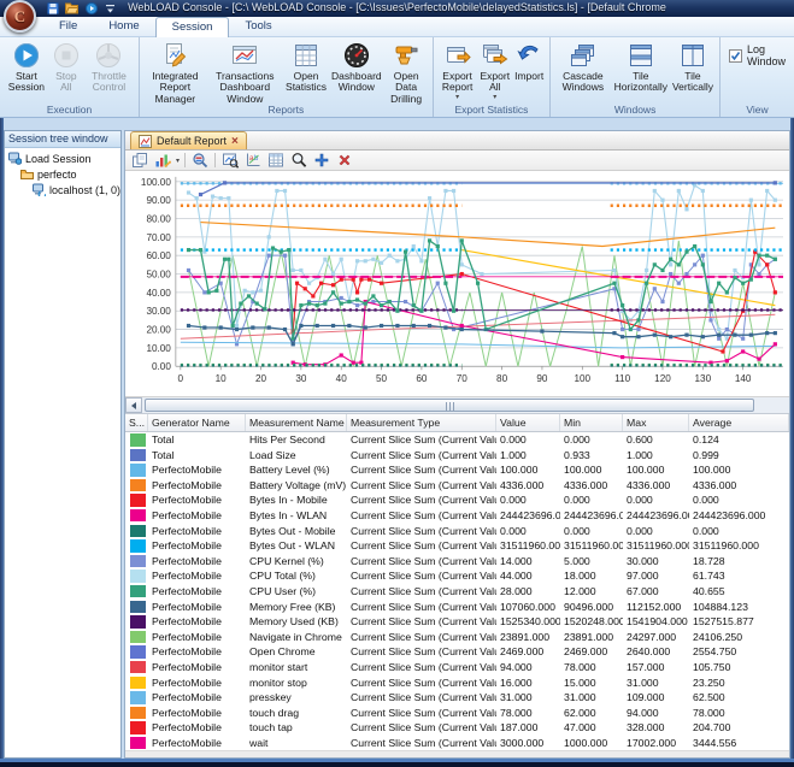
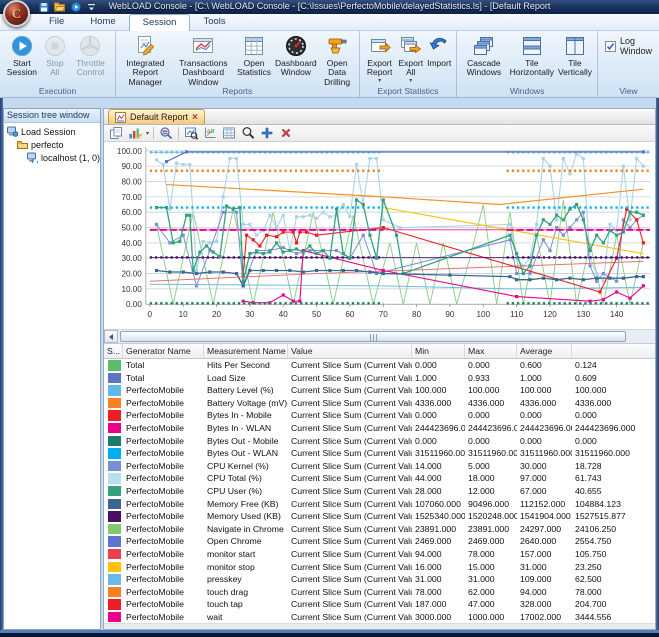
- WebLOAD Console - [C:\ WebLOAD Console - [C:\Issues\PerfectoMobile\delayedStatistics.ls] - [Default Chrome
+ WebLOAD Console - [C:\ WebLOAD Console - [C:\Issues\PerfectoMobile\delayedStatistics.ls] - [Default Report
  C
  File
  Home
  Session
  Tools
  Start Session
  Stop All
  Throttle Control
  Execution
  Integrated Report Manager
  Transactions Dashboard Window
  Open Statistics
  Dashboard Window
  Open Data Drilling
  Reports
  Export Report
  Export All
  Import
  Export Statistics
  Cascade Windows
  Tile Horizontally
  Tile Vertically
  Windows
  Log Window
  View
  Session tree window
  Load Session
  perfecto
  localhost (1, 0)
  Default Report
  ×
  0.00
  10.00
  20.00
  30.00
  40.00
  50.00
  60.00
  70.00
  80.00
  90.00
  100.00
  0
  10
  20
  30
  40
  50
  60
  70
  80
  90
  100
  110
  120
  130
  140
  S...
  Generator Name
  Measurement Name
- Measurement Type
  Value
  Min
  Max
  Average
  Total
  Hits Per Second
  Current Slice Sum (Current Val
  0.000
  0.000
  0.600
  0.124
  Total
  Load Size
  Current Slice Sum (Current Val
  1.000
  0.933
  1.000
- 0.999
+ 0.609
  PerfectoMobile
  Battery Level (%)
  Current Slice Sum (Current Val
  100.000
  100.000
  100.000
  100.000
  PerfectoMobile
  Battery Voltage (mV)
  Current Slice Sum (Current Val
  4336.000
  4336.000
  4336.000
  4336.000
  PerfectoMobile
  Bytes In - Mobile
  Current Slice Sum (Current Val
  0.000
  0.000
  0.000
  0.000
  PerfectoMobile
  Bytes In - WLAN
  Current Slice Sum (Current Val
  244423696.0
  244423696.0
  244423696.0
  244423696.000
  PerfectoMobile
  Bytes Out - Mobile
  Current Slice Sum (Current Val
  0.000
  0.000
  0.000
  0.000
  PerfectoMobile
  Bytes Out - WLAN
  Current Slice Sum (Current Val
  31511960.00
  31511960.00
  31511960.00
  31511960.000
  PerfectoMobile
  CPU Kernel (%)
  Current Slice Sum (Current Val
  14.000
  5.000
  30.000
  18.728
  PerfectoMobile
  CPU Total (%)
  Current Slice Sum (Current Val
  44.000
  18.000
  97.000
  61.743
  PerfectoMobile
  CPU User (%)
  Current Slice Sum (Current Val
  28.000
  12.000
  67.000
  40.655
  PerfectoMobile
  Memory Free (KB)
  Current Slice Sum (Current Val
  107060.000
  90496.000
  112152.000
  104884.123
  PerfectoMobile
  Memory Used (KB)
  Current Slice Sum (Current Val
  1525340.000
  1520248.000
  1541904.000
  1527515.877
  PerfectoMobile
  Navigate in Chrome
  Current Slice Sum (Current Val
  23891.000
  23891.000
  24297.000
  24106.250
  PerfectoMobile
  Open Chrome
  Current Slice Sum (Current Val
  2469.000
  2469.000
  2640.000
  2554.750
  PerfectoMobile
  monitor start
  Current Slice Sum (Current Val
  94.000
  78.000
  157.000
  105.750
  PerfectoMobile
  monitor stop
  Current Slice Sum (Current Val
  16.000
  15.000
  31.000
  23.250
  PerfectoMobile
  presskey
  Current Slice Sum (Current Val
  31.000
  31.000
  109.000
  62.500
  PerfectoMobile
  touch drag
  Current Slice Sum (Current Val
  78.000
  62.000
  94.000
  78.000
  PerfectoMobile
  touch tap
  Current Slice Sum (Current Val
  187.000
  47.000
  328.000
  204.700
  PerfectoMobile
  wait
  Current Slice Sum (Current Val
  3000.000
  1000.000
  17002.000
  3444.556
